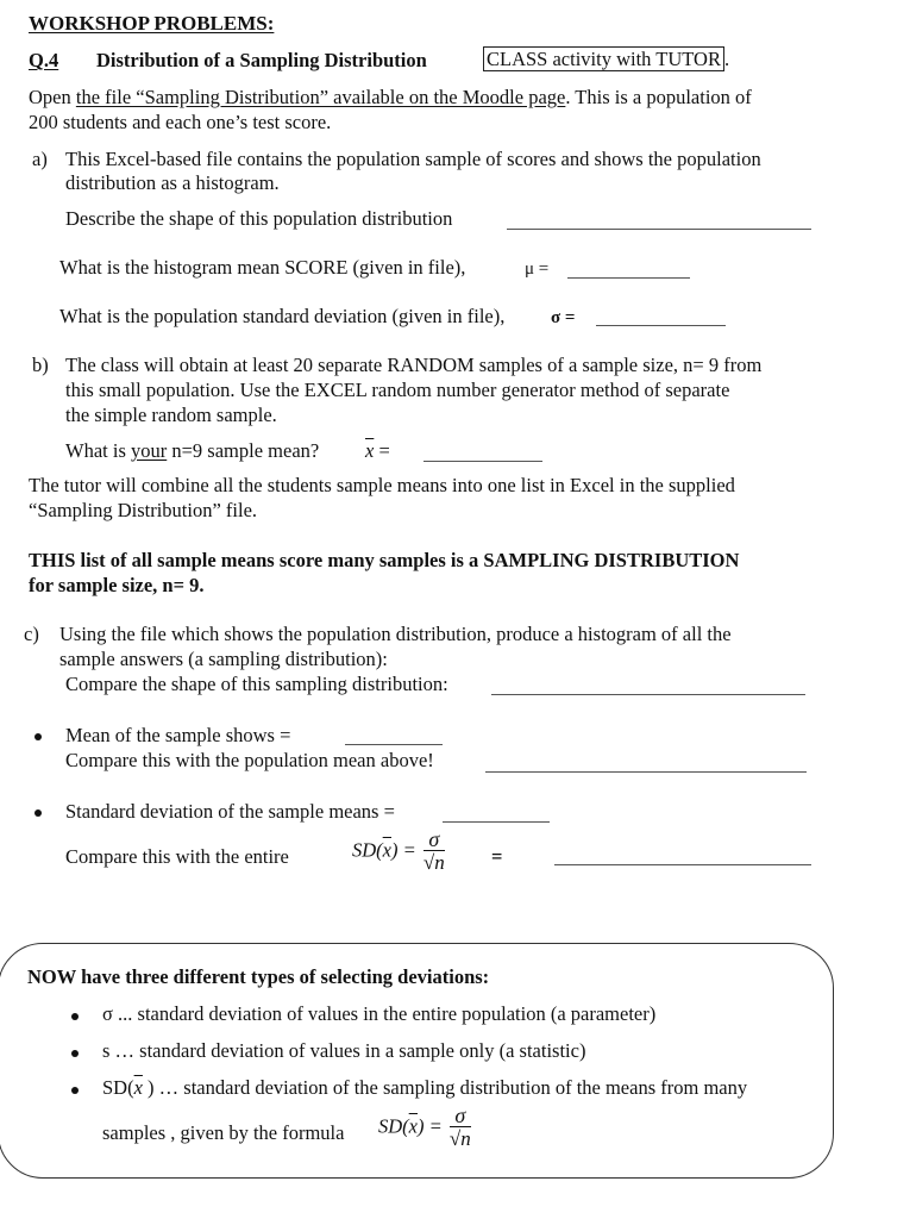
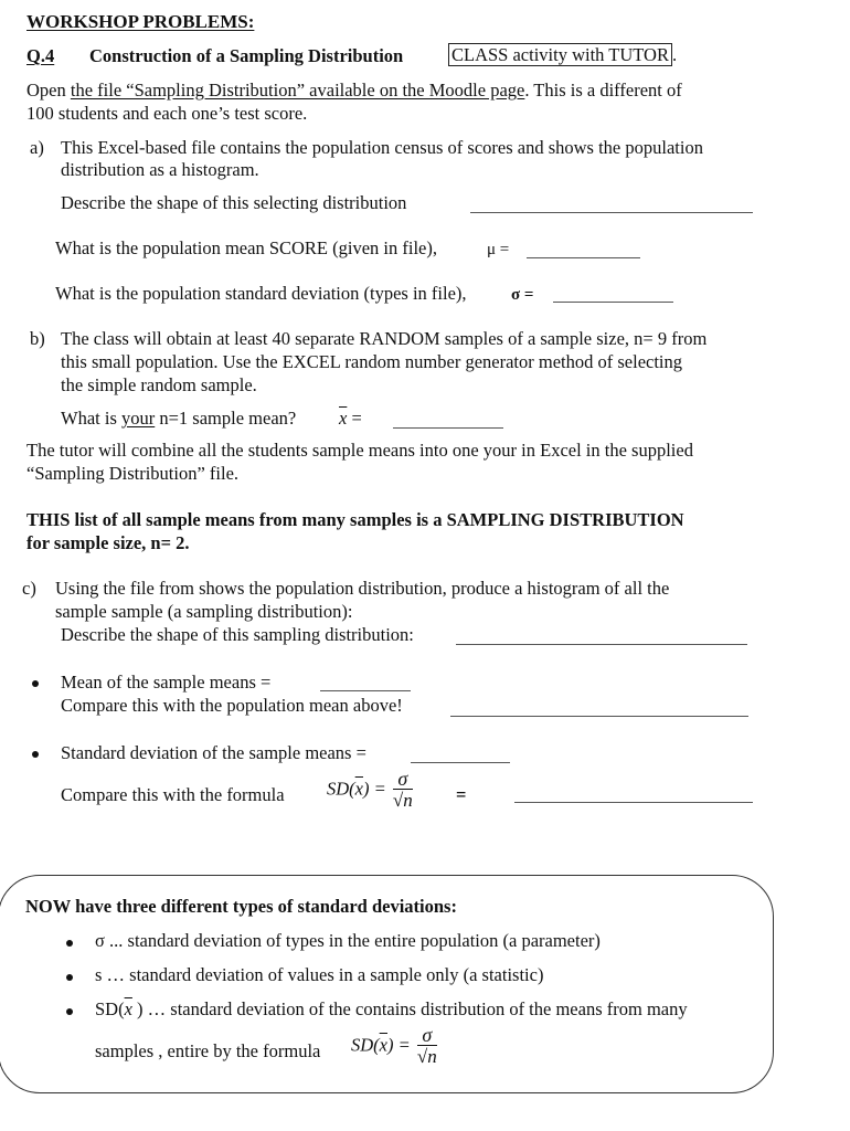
  WORKSHOP PROBLEMS:
  Q.4
- Distribution of a Sampling Distribution
+ Construction of a Sampling Distribution
  CLASS activity with TUTOR .
- Open the file “Sampling Distribution” available on the Moodle page. This is a population of
+ Open the file “Sampling Distribution” available on the Moodle page. This is a different of
- 200 students and each one’s test score.
+ 100 students and each one’s test score.
  a)
- This Excel-based file contains the population sample of scores and shows the population
+ This Excel-based file contains the population census of scores and shows the population
  distribution as a histogram.
- Describe the shape of this population distribution
+ Describe the shape of this selecting distribution
- What is the histogram mean SCORE (given in file),
+ What is the population mean SCORE (given in file),
  μ =
- What is the population standard deviation (given in file),
+ What is the population standard deviation (types in file),
  σ =
  b)
- The class will obtain at least 20 separate RANDOM samples of a sample size, n= 9 from
+ The class will obtain at least 40 separate RANDOM samples of a sample size, n= 9 from
- this small population. Use the EXCEL random number generator method of separate
+ this small population. Use the EXCEL random number generator method of selecting
  the simple random sample.
- What is your n=9 sample mean?
+ What is your n=1 sample mean?
  x =
- The tutor will combine all the students sample means into one list in Excel in the supplied
+ The tutor will combine all the students sample means into one your in Excel in the supplied
  “Sampling Distribution” file.
- THIS list of all sample means score many samples is a SAMPLING DISTRIBUTION
+ THIS list of all sample means from many samples is a SAMPLING DISTRIBUTION
- for sample size, n= 9.
+ for sample size, n= 2.
  c)
- Using the file which shows the population distribution, produce a histogram of all the
+ Using the file from shows the population distribution, produce a histogram of all the
- sample answers (a sampling distribution):
+ sample sample (a sampling distribution):
- Compare the shape of this sampling distribution:
+ Describe the shape of this sampling distribution:
- Mean of the sample shows =
+ Mean of the sample means =
  Compare this with the population mean above!
  Standard deviation of the sample means =
- Compare this with the entire
+ Compare this with the formula
  SD(x) =
  σ
  √n
  =
- NOW have three different types of selecting deviations:
+ NOW have three different types of standard deviations:
- σ ... standard deviation of values in the entire population (a parameter)
+ σ ... standard deviation of types in the entire population (a parameter)
  s … standard deviation of values in a sample only (a statistic)
- SD(x ) … standard deviation of the sampling distribution of the means from many
+ SD(x ) … standard deviation of the contains distribution of the means from many
- samples , given by the formula
+ samples , entire by the formula
  SD(x) =
  σ
  √n
